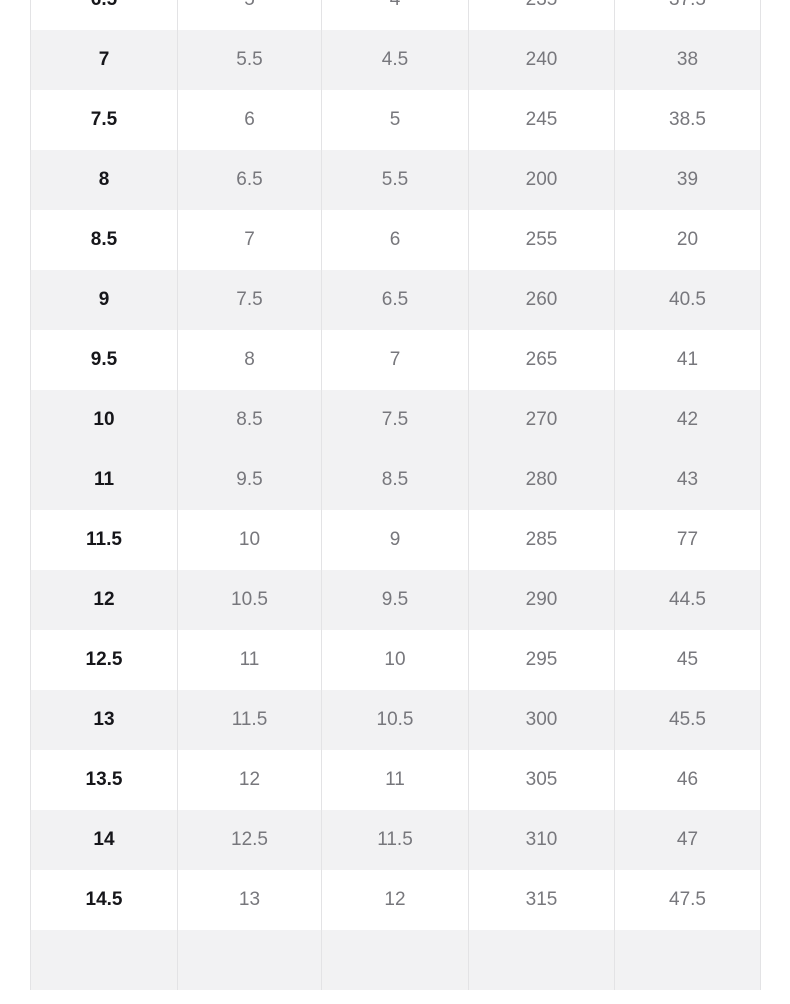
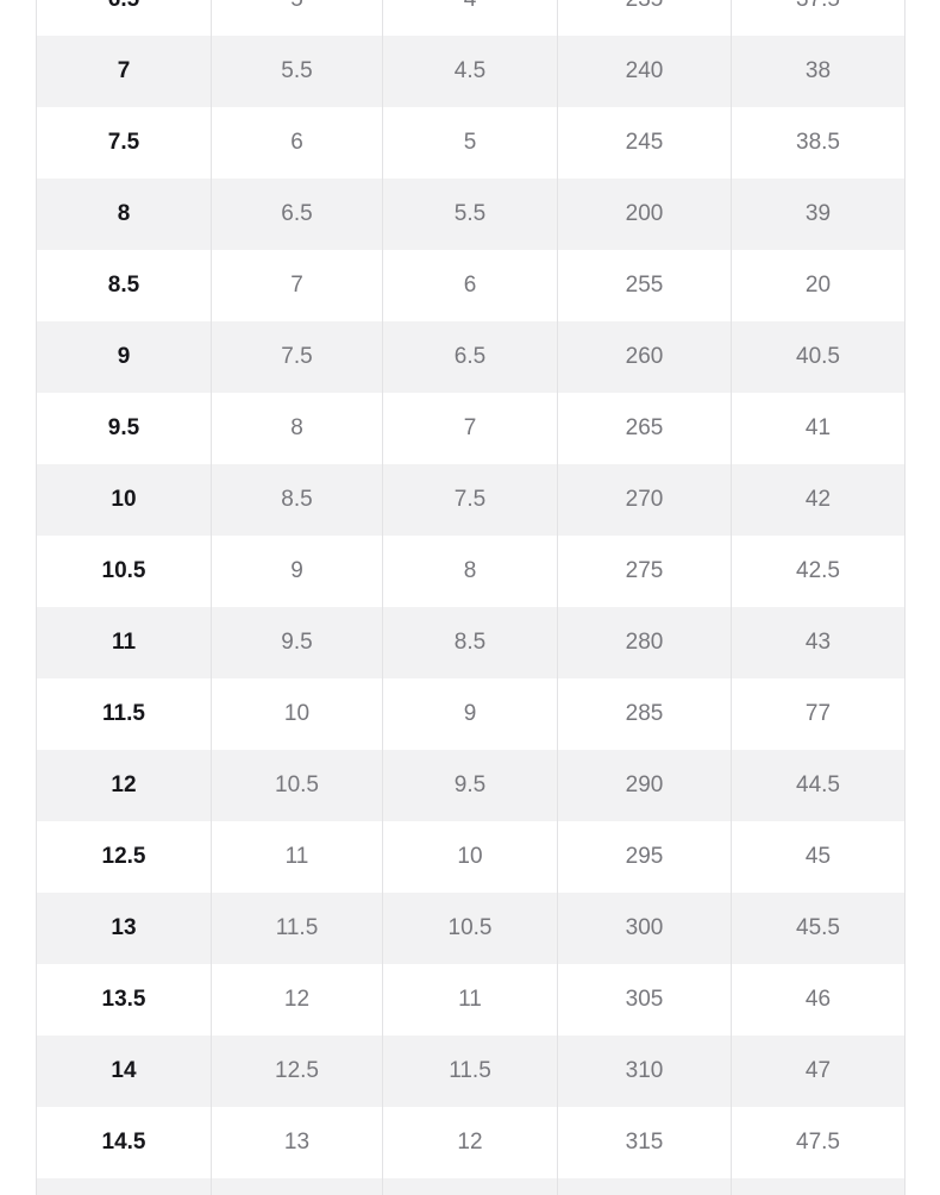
  7	5.5	4.5	240	38
  7.5	6	5	245	38.5
  8	6.5	5.5	200	39
  8.5	7	6	255	20
  9	7.5	6.5	260	40.5
  9.5	8	7	265	41
  10	8.5	7.5	270	42
+ 10.5	9	8	275	42.5
  11	9.5	8.5	280	43
  11.5	10	9	285	77
  12	10.5	9.5	290	44.5
  12.5	11	10	295	45
  13	11.5	10.5	300	45.5
  13.5	12	11	305	46
  14	12.5	11.5	310	47
  14.5	13	12	315	47.5
